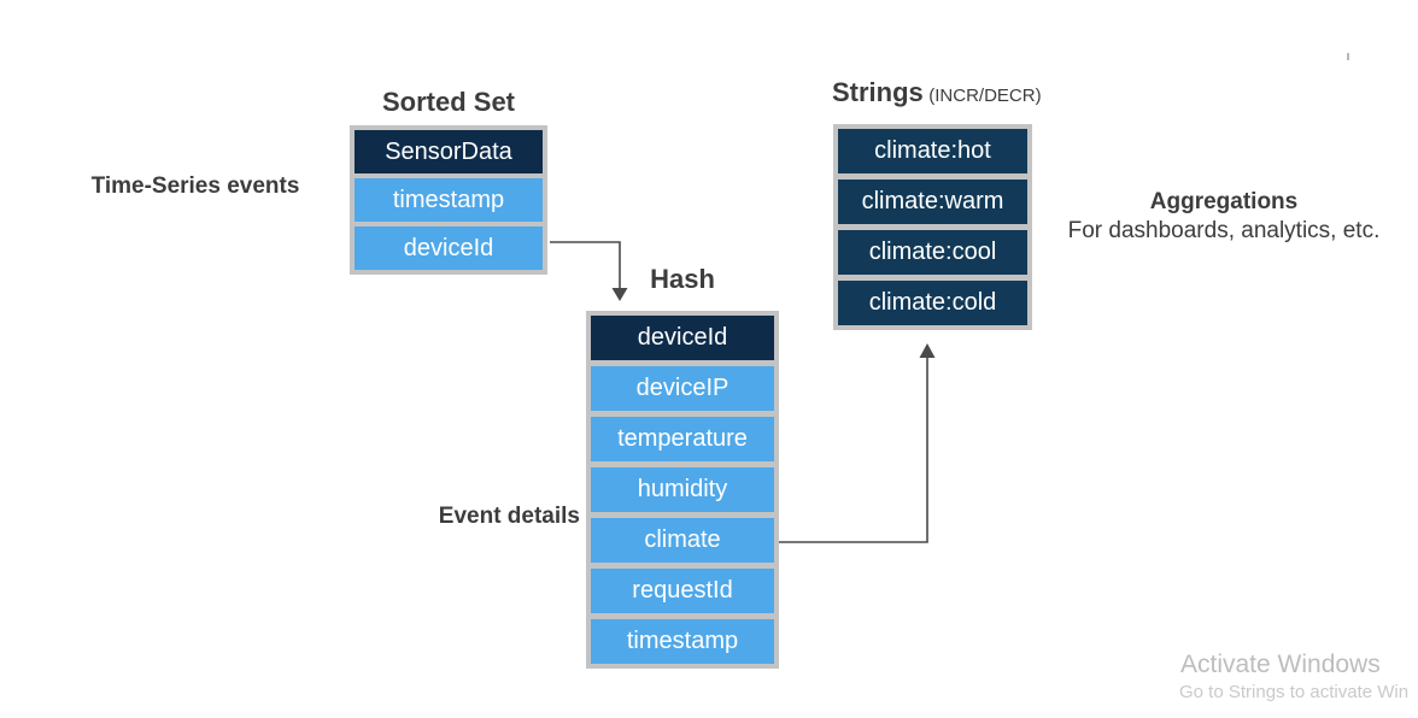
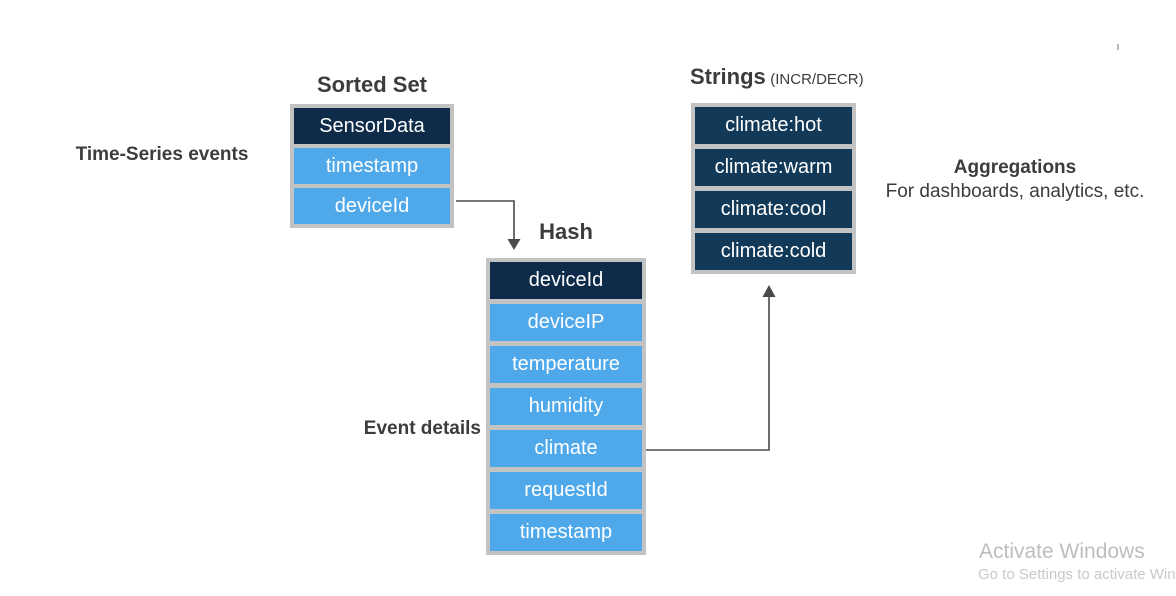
  Sorted Set
  SensorData
  timestamp
  deviceId
  Time-Series events
  Hash
  deviceId
  deviceIP
  temperature
  humidity
  climate
  requestId
  timestamp
  Event details
  Strings (INCR/DECR)
  climate:hot
  climate:warm
  climate:cool
  climate:cold
  Aggregations
  For dashboards, analytics, etc.
  Activate Windows
- Go to Strings to activate Win
+ Go to Settings to activate Win
